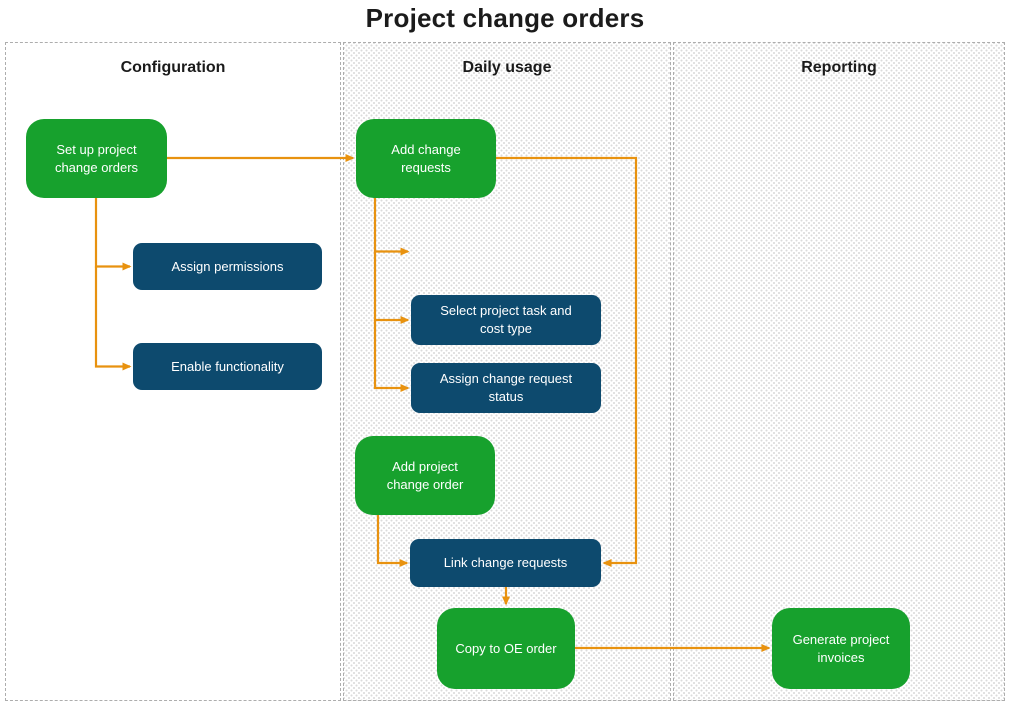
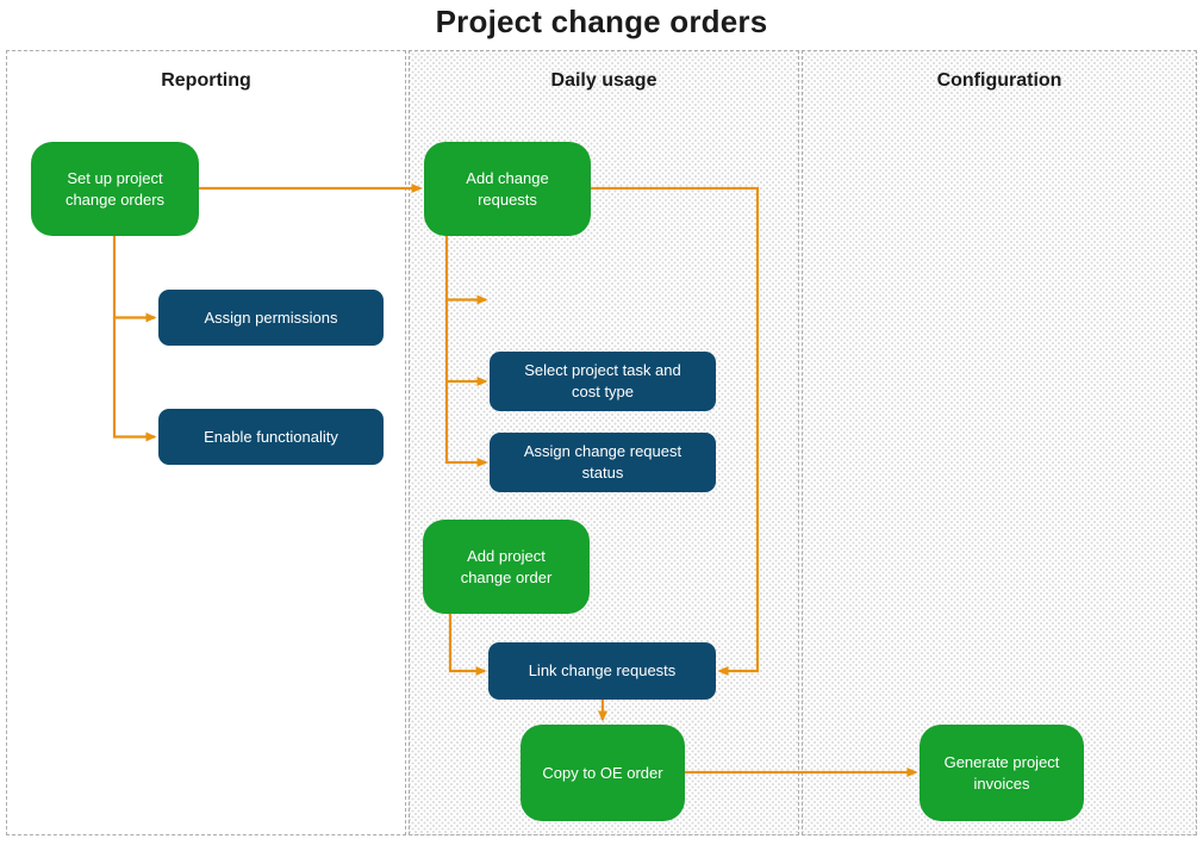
  Project change orders
- Configuration
+ Reporting
  Daily usage
- Reporting
+ Configuration
  Set up project
  change orders
  Assign permissions
  Enable functionality
  Add change
  requests
  Select project task and
  cost type
  Assign change request
  status
  Add project
  change order
  Link change requests
  Copy to OE order
  Generate project
  invoices
